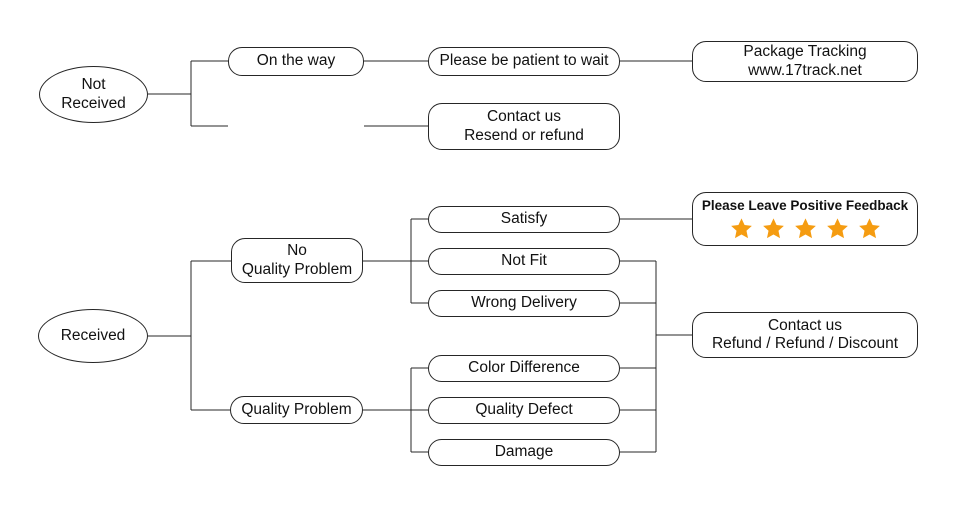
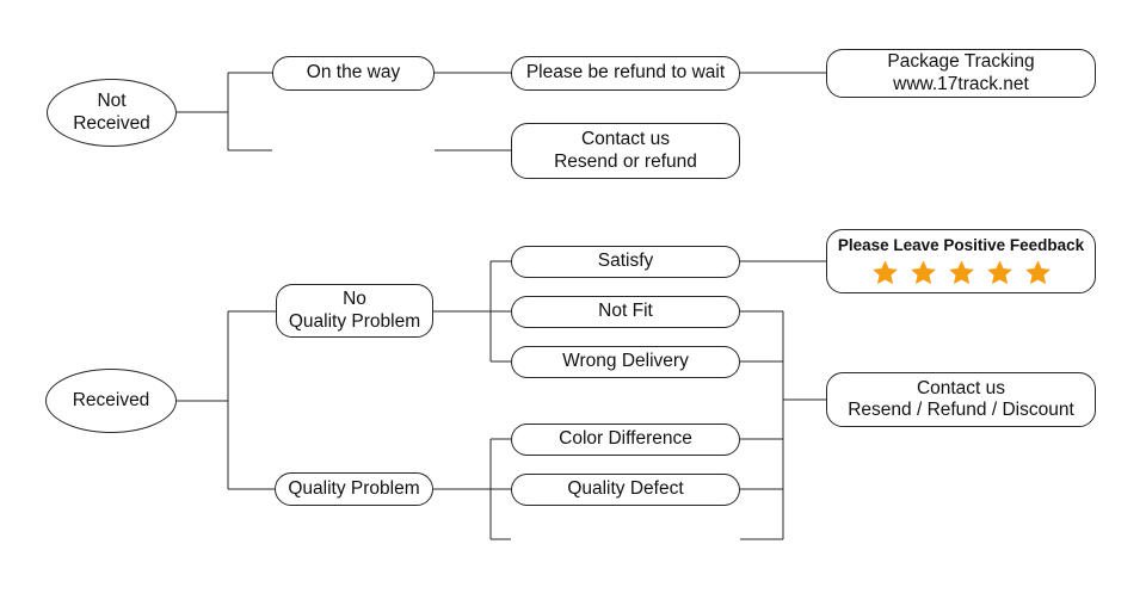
  Not
  Received
  On the way
- Please be patient to wait
+ Please be refund to wait
  Contact us
  Resend or refund
  Package Tracking
  www.17track.net
  Received
  No
  Quality Problem
  Quality Problem
  Satisfy
  Not Fit
  Wrong Delivery
  Color Difference
  Quality Defect
- Damage
  Please Leave Positive Feedback
  Contact us
- Refund / Refund / Discount
+ Resend / Refund / Discount
